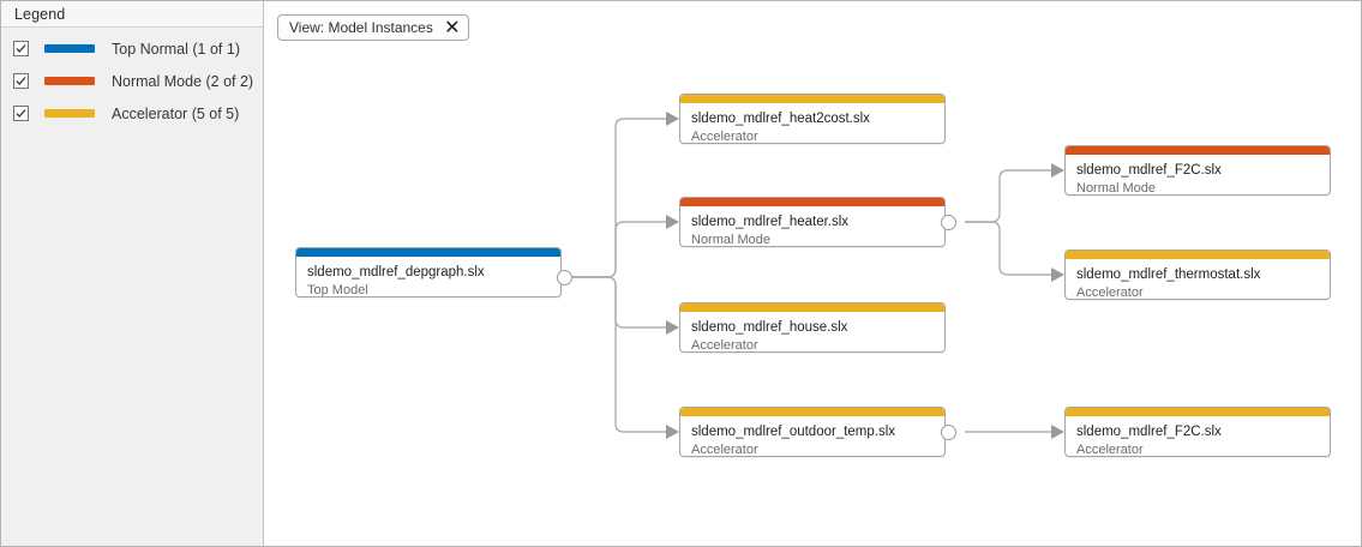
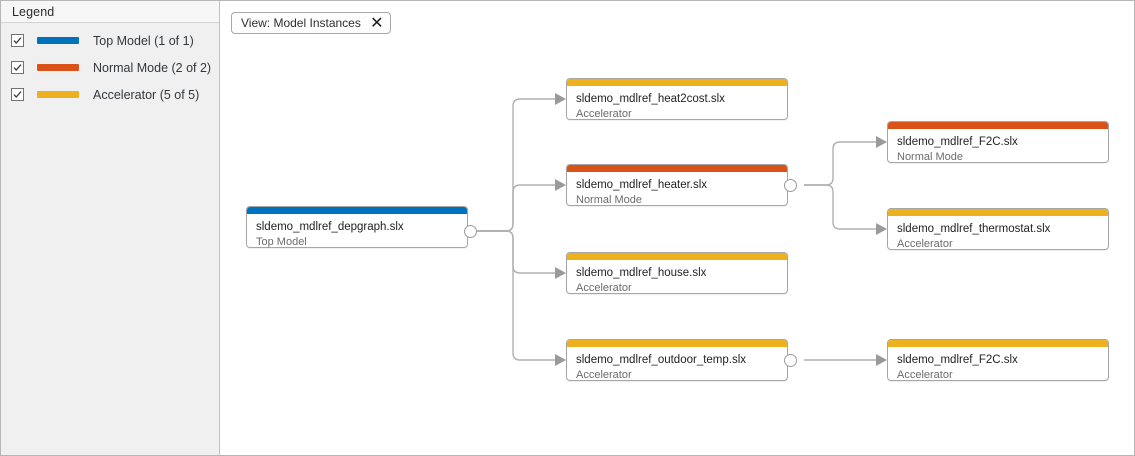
  Legend
- Top Normal (1 of 1)
+ Top Model (1 of 1)
  Normal Mode (2 of 2)
  Accelerator (5 of 5)
  View: Model Instances
  ✕
  sldemo_mdlref_depgraph.slx
  Top Model
  sldemo_mdlref_heat2cost.slx
  Accelerator
  sldemo_mdlref_heater.slx
  Normal Mode
  sldemo_mdlref_house.slx
  Accelerator
  sldemo_mdlref_outdoor_temp.slx
  Accelerator
  sldemo_mdlref_F2C.slx
  Normal Mode
  sldemo_mdlref_thermostat.slx
  Accelerator
  sldemo_mdlref_F2C.slx
  Accelerator
